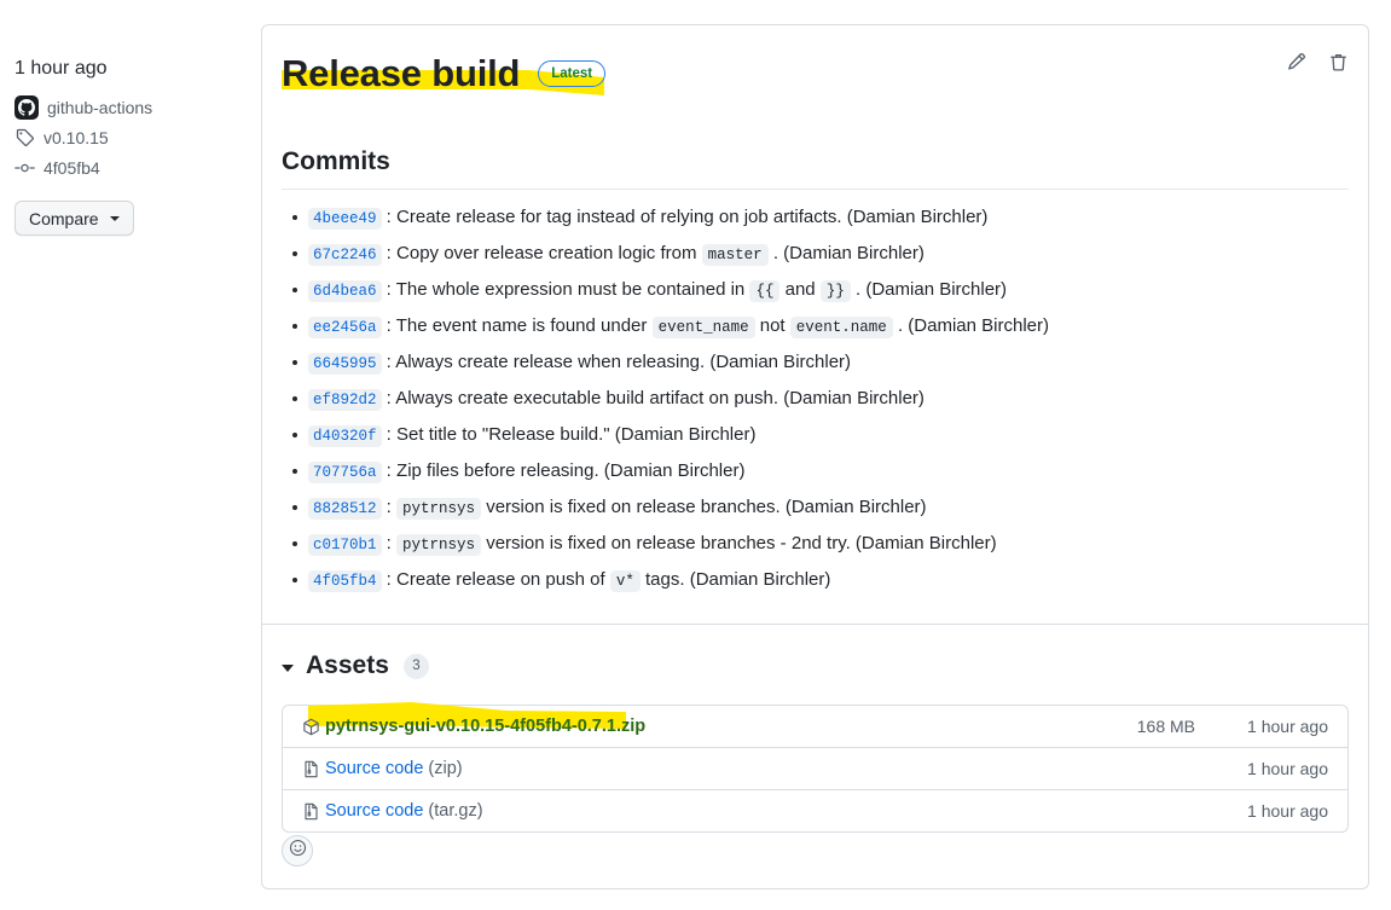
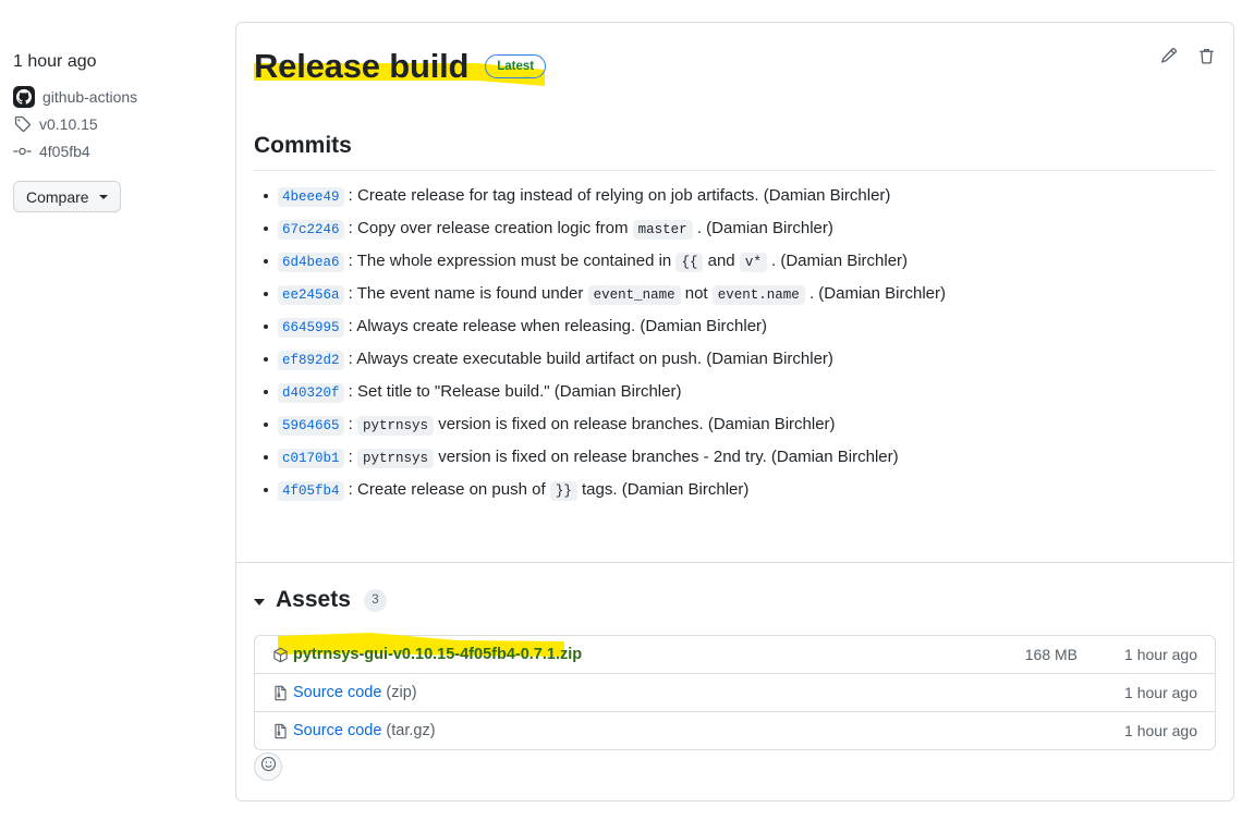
  1 hour ago
  github-actions
  v0.10.15
  4f05fb4
  Compare
  Release build
  Latest
  Commits
  4beee49 : Create release for tag instead of relying on job artifacts. (Damian Birchler)
  67c2246 : Copy over release creation logic from master . (Damian Birchler)
- 6d4bea6 : The whole expression must be contained in {{ and }} . (Damian Birchler)
+ 6d4bea6 : The whole expression must be contained in {{ and v* . (Damian Birchler)
  ee2456a : The event name is found under event_name not event.name . (Damian Birchler)
  6645995 : Always create release when releasing. (Damian Birchler)
  ef892d2 : Always create executable build artifact on push. (Damian Birchler)
  d40320f : Set title to "Release build." (Damian Birchler)
- 707756a : Zip files before releasing. (Damian Birchler)
- 8828512 : pytrnsys version is fixed on release branches. (Damian Birchler)
+ 5964665 : pytrnsys version is fixed on release branches. (Damian Birchler)
  c0170b1 : pytrnsys version is fixed on release branches - 2nd try. (Damian Birchler)
- 4f05fb4 : Create release on push of v* tags. (Damian Birchler)
+ 4f05fb4 : Create release on push of }} tags. (Damian Birchler)
  Assets
  3
  pytrnsys-gui-v0.10.15-4f05fb4-0.7.1.zip
  168 MB
  1 hour ago
  Source code
  (zip)
  1 hour ago
  Source code
  (tar.gz)
  1 hour ago
